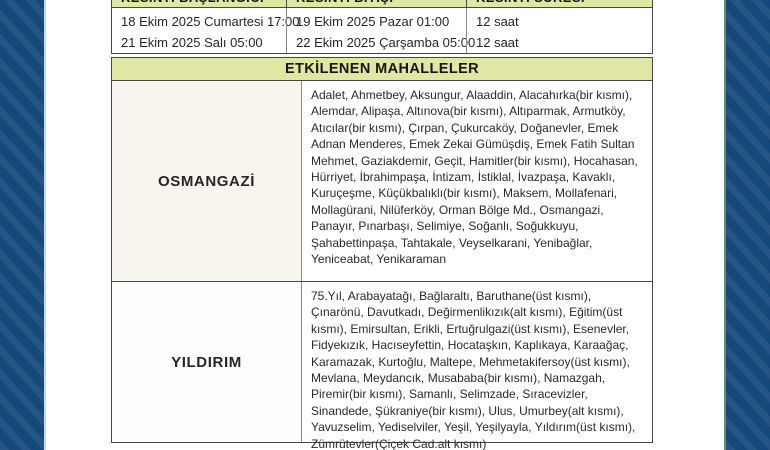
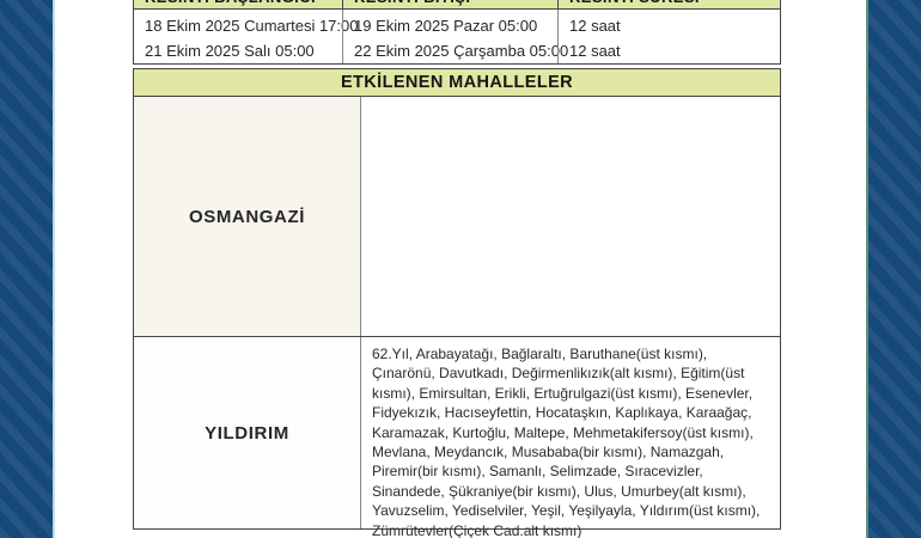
  18 Ekim 2025 Cumartesi 17:
  21 Ekim 2025 Salı 05:00
- 19 Ekim 2025 Pazar 01:00
+ 19 Ekim 2025 Pazar 05:00
  22 Ekim 2025 Çarşamba 05:0
  12 saat
  12 saat
  ETKİLENEN MAHALLELER
  OSMANGAZİ
- Adalet, Ahmetbey, Aksungur, Alaaddin, Alacahırka(bir kısmı), Alemdar, Alipaşa, Altınova(bir kısmı), Altıparmak, Armutköy, Atıcılar(bir kısmı), Çırpan, Çukurcaköy, Doğanevler, Emek Adnan Menderes, Emek Zekai Gümüşdiş, Emek Fatih Sultan Mehmet, Gaziakdemir, Geçit, Hamitler(bir kısmı), Hocahasan, Hürriyet, İbrahimpaşa, İntizam, İstiklal, İvazpaşa, Kavaklı, Kuruçeşme, Küçükbalıklı(bir kısmı), Maksem, Mollafenari, Mollagürani, Nilüferköy, Orman Bölge Md., Osmangazi, Panayır, Pınarbaşı, Selimiye, Soğanlı, Soğukkuyu, Şahabettinpaşa, Tahtakale, Veyselkarani, Yenibağlar, Yeniceabat, Yenikaraman
  YILDIRIM
- 75.Yıl, Arabayatağı, Bağlaraltı, Baruthane(üst kısmı), Çınarönü, Davutkadı, Değirmenlikızık(alt kısmı), Eğitim(üst kısmı), Emirsultan, Erikli, Ertuğrulgazi(üst kısmı), Esenevler, Fidyekızık, Hacıseyfettin, Hocataşkın, Kaplıkaya, Karaağaç, Karamazak, Kurtoğlu, Maltepe, Mehmetakifersoy(üst kısmı), Mevlana, Meydancık, Musababa(bir kısmı), Namazgah, Piremir(bir kısmı), Samanlı, Selimzade, Sıracevizler, Sinandede, Şükraniye(bir kısmı), Ulus, Umurbey(alt kısmı), Yavuzselim, Yediselviler, Yeşil, Yeşilyayla, Yıldırım(üst kısmı), Zümrütevler(Çiçek Cad.alt kısmı)
+ 62.Yıl, Arabayatağı, Bağlaraltı, Baruthane(üst kısmı), Çınarönü, Davutkadı, Değirmenlikızık(alt kısmı), Eğitim(üst kısmı), Emirsultan, Erikli, Ertuğrulgazi(üst kısmı), Esenevler, Fidyekızık, Hacıseyfettin, Hocataşkın, Kaplıkaya, Karaağaç, Karamazak, Kurtoğlu, Maltepe, Mehmetakifersoy(üst kısmı), Mevlana, Meydancık, Musababa(bir kısmı), Namazgah, Piremir(bir kısmı), Samanlı, Selimzade, Sıracevizler, Sinandede, Şükraniye(bir kısmı), Ulus, Umurbey(alt kısmı), Yavuzselim, Yediselviler, Yeşil, Yeşilyayla, Yıldırım(üst kısmı), Zümrütevler(Çiçek Cad.alt kısmı)
